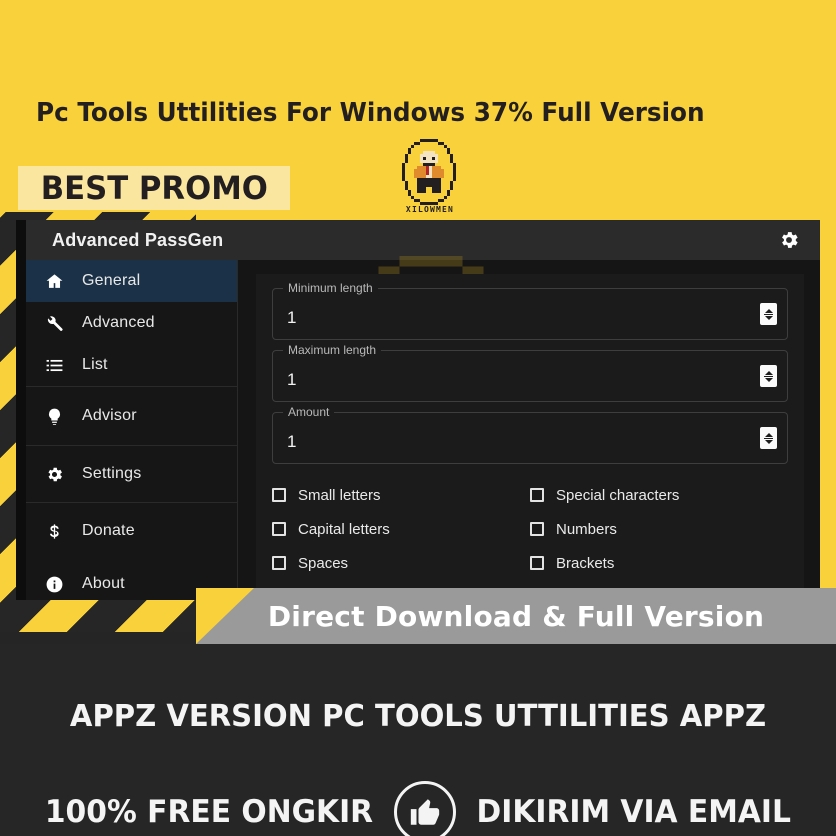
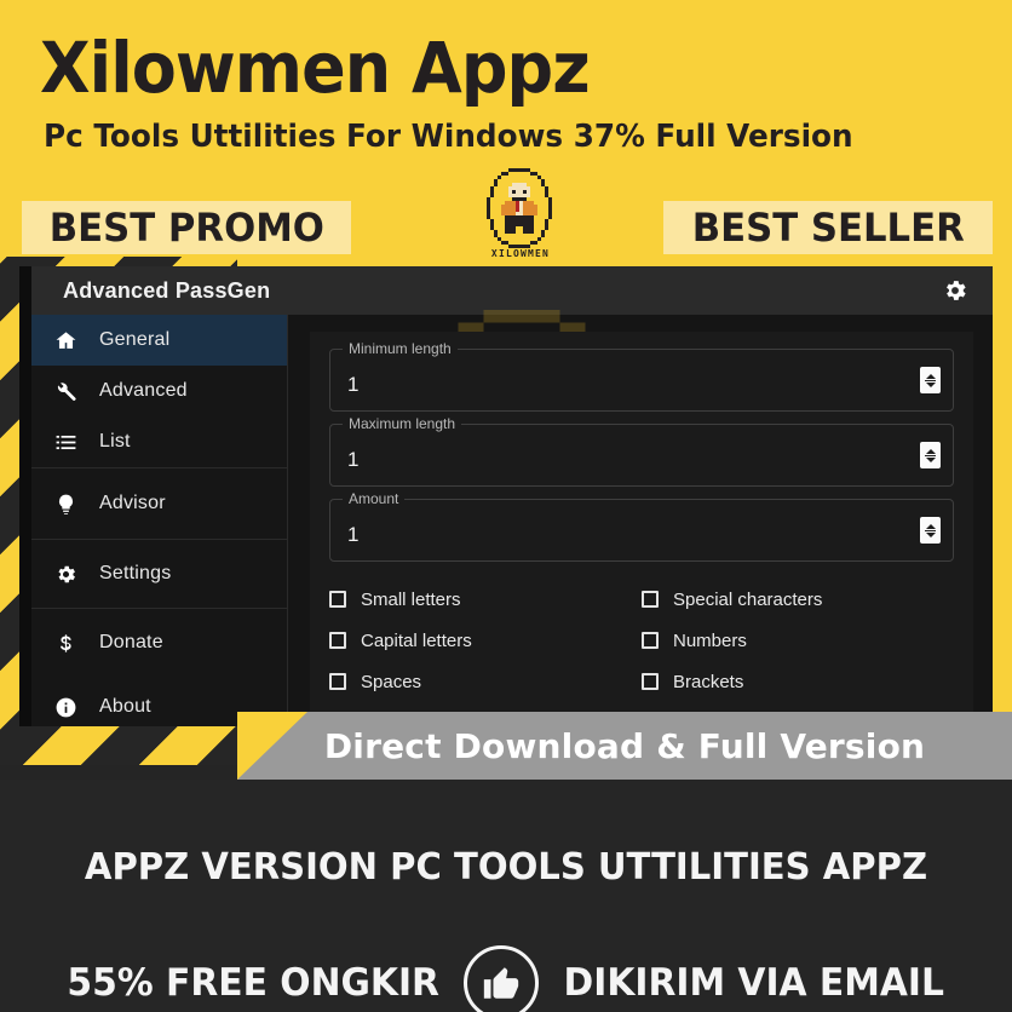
+ Xilowmen Appz
  Pc Tools Uttilities For Windows 37% Full Version
  XILOWMEN
  BEST PROMO
+ BEST SELLER
  Advanced PassGen
  General
  Advanced
  List
  Advisor
  Settings
  Donate
  About
  Minimum length
  1
  Maximum length
  1
  Amount
  1
  Small letters
  Capital letters
  Spaces
  Special characters
  Numbers
  Brackets
  Direct Download & Full Version
  APPZ VERSION PC TOOLS UTTILITIES APPZ
- 100% FREE ONGKIR
+ 55% FREE ONGKIR
  DIKIRIM VIA EMAIL
